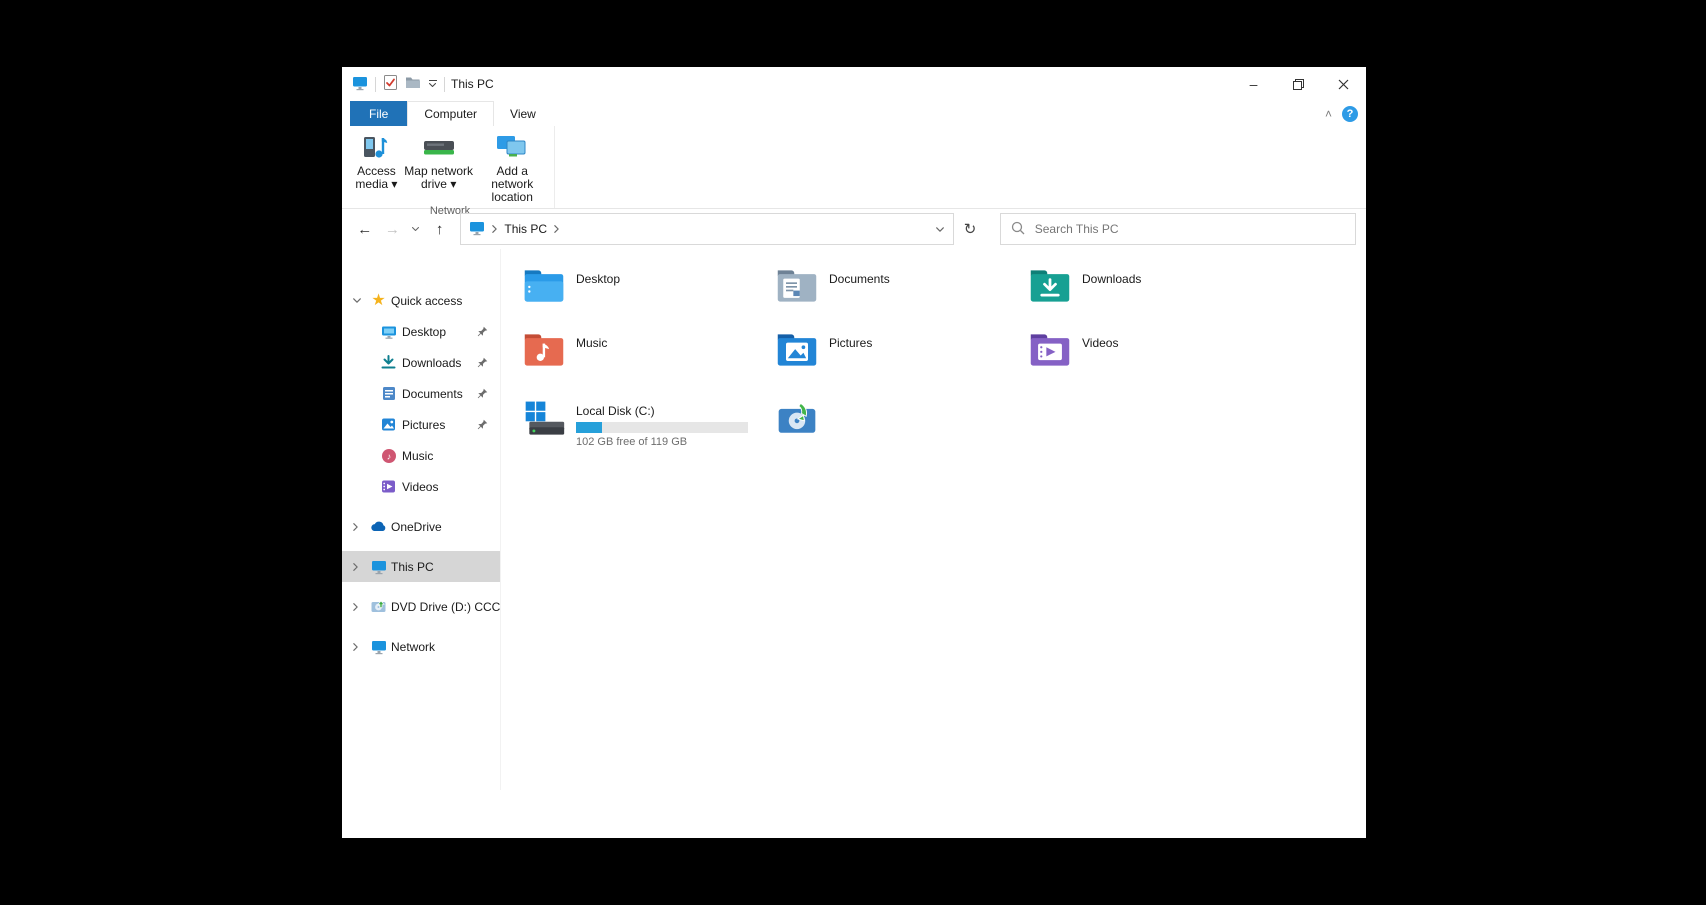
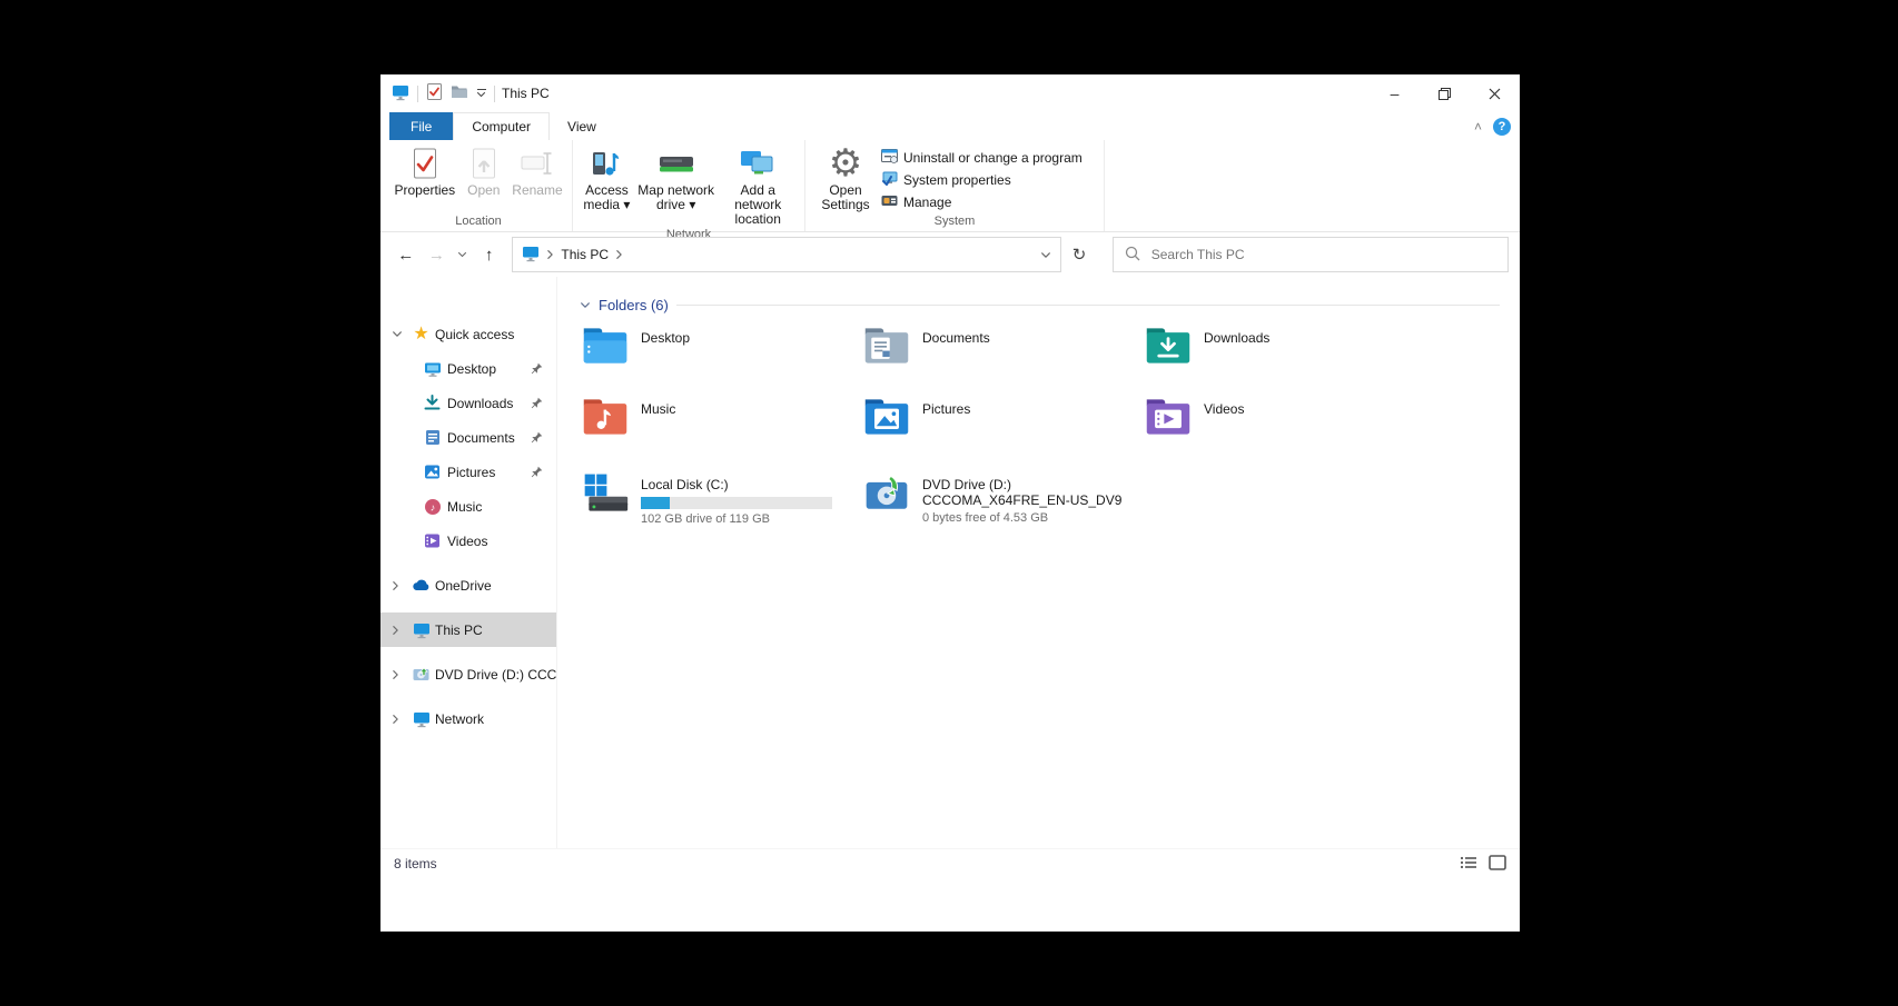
  This PC
  –
  File
  Computer
  View
  ˄
  ?
+ Properties
+ Open
+ Rename
+ Location
  Access media ▾
  Map network drive ▾
  Add a network location
  Network
+ ⚙
+ Open Settings
+ Uninstall or change a program
+ System properties
+ Manage
+ System
  ←
  →
  ↑
  This PC
  ↻
  Search This PC
  ★
  Quick access
  Desktop
  Downloads
  Documents
  Pictures
  ♪
  Music
  Videos
  OneDrive
  This PC
  Network
+ Folders (6)
  Desktop
  Documents
  Downloads
  Music
  Pictures
  Videos
  Local Disk (C:)
- 102 GB free of 119 GB
+ 102 GB drive of 119 GB
+ DVD Drive (D:)
+ CCCOMA_X64FRE_EN-US_DV9
+ 0 bytes free of 4.53 GB
+ 8 items
